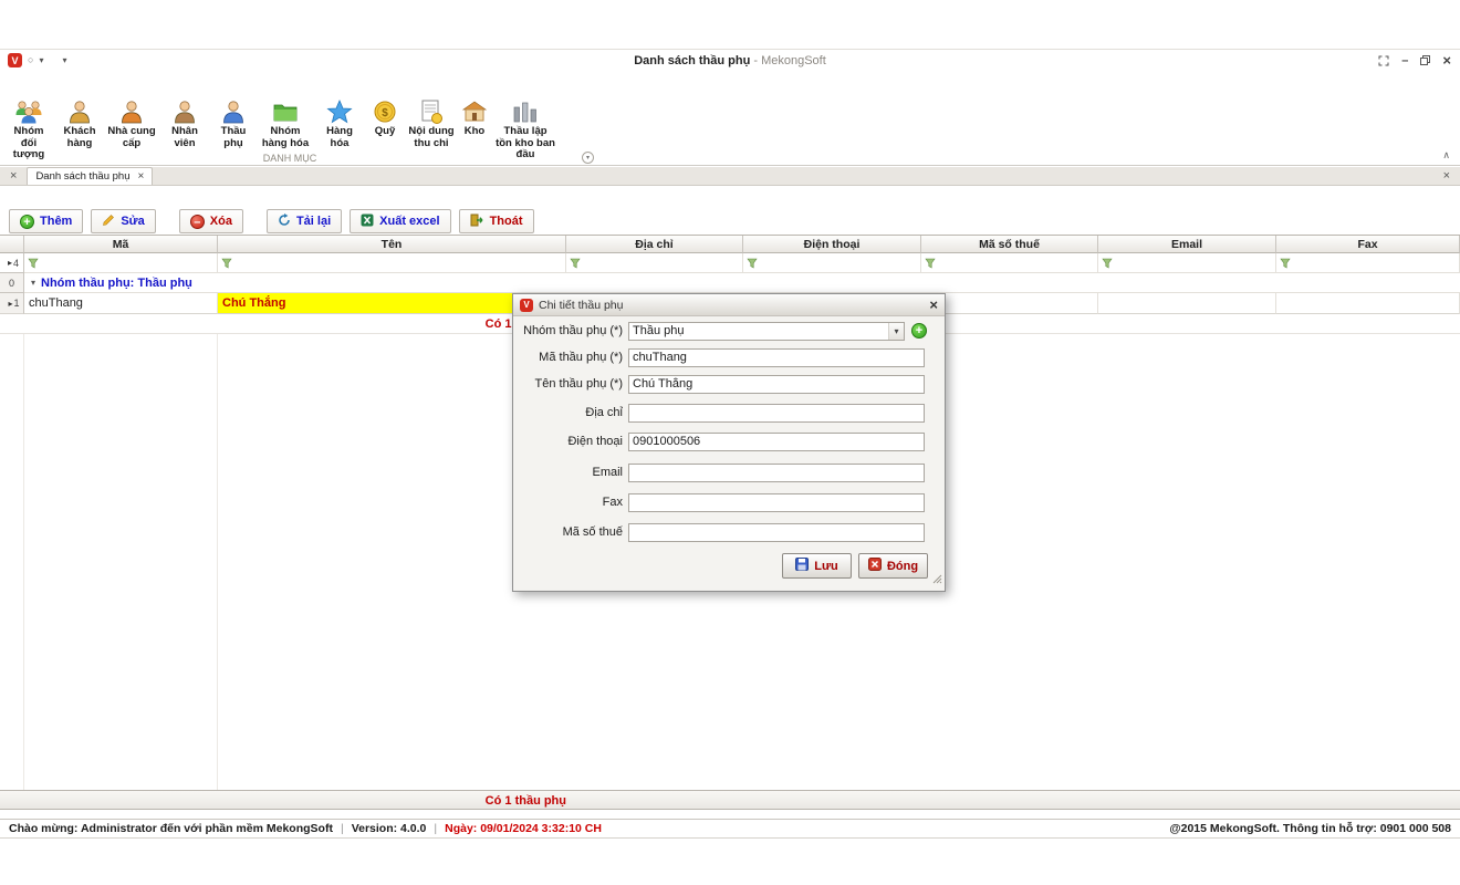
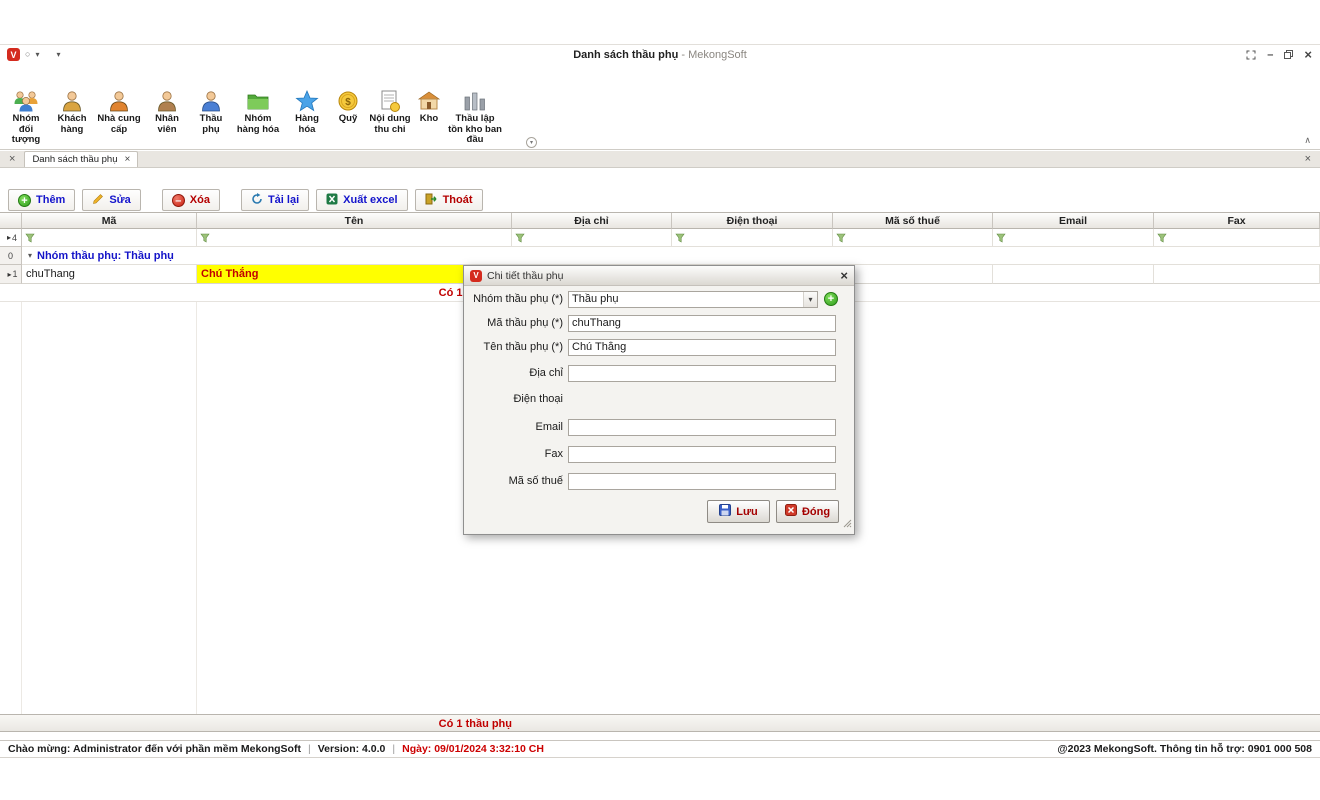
  V
  ○
  ▾
  ▾
  Danh sách thầu phụ - MekongSoft
  –
  ×
  Nhóm đối tượng
  Khách hàng
  Nhà cung cấp
  Nhân viên
  Thầu phụ
  Nhóm hàng hóa
  Hàng hóa
  $
  Quỹ
  Nội dung thu chi
  Kho
  Thầu lập tồn kho ban đầu
- DANH MỤC
  ∧
  ×
  Danh sách thầu phụ
  ×
  ×
  +
  Thêm
  Sửa
  –
  Xóa
  Tải lại
  Xuất excel
  Thoát
  Mã
  Tên
  Địa chỉ
  Điện thoại
  Mã số thuế
  Email
  Fax
  ▸
  4
  0
  ▾
  Nhóm thầu phụ: Thầu phụ
  ▸
  1
  chuThang
  Chú Thắng
  Có 1 thầu phụ
  Chào mừng: Administrator đến với phần mềm MekongSoft
  |
  Version: 4.0.0
  |
  Ngày: 09/01/2024 3:32:10 CH
- @2015 MekongSoft. Thông tin hỗ trợ: 0901 000 508
+ @2023 MekongSoft. Thông tin hỗ trợ: 0901 000 508
  V
  Chi tiết thầu phụ
  ×
  Nhóm thầu phụ (*)
  Thầu phụ
  ▾
  +
  Mã thầu phụ (*)
  chuThang
  Tên thầu phụ (*)
  Chú Thắng
  Địa chỉ
  Điện thoại
- 0901000506
  Email
  Fax
  Mã số thuế
  Lưu
  Đóng
